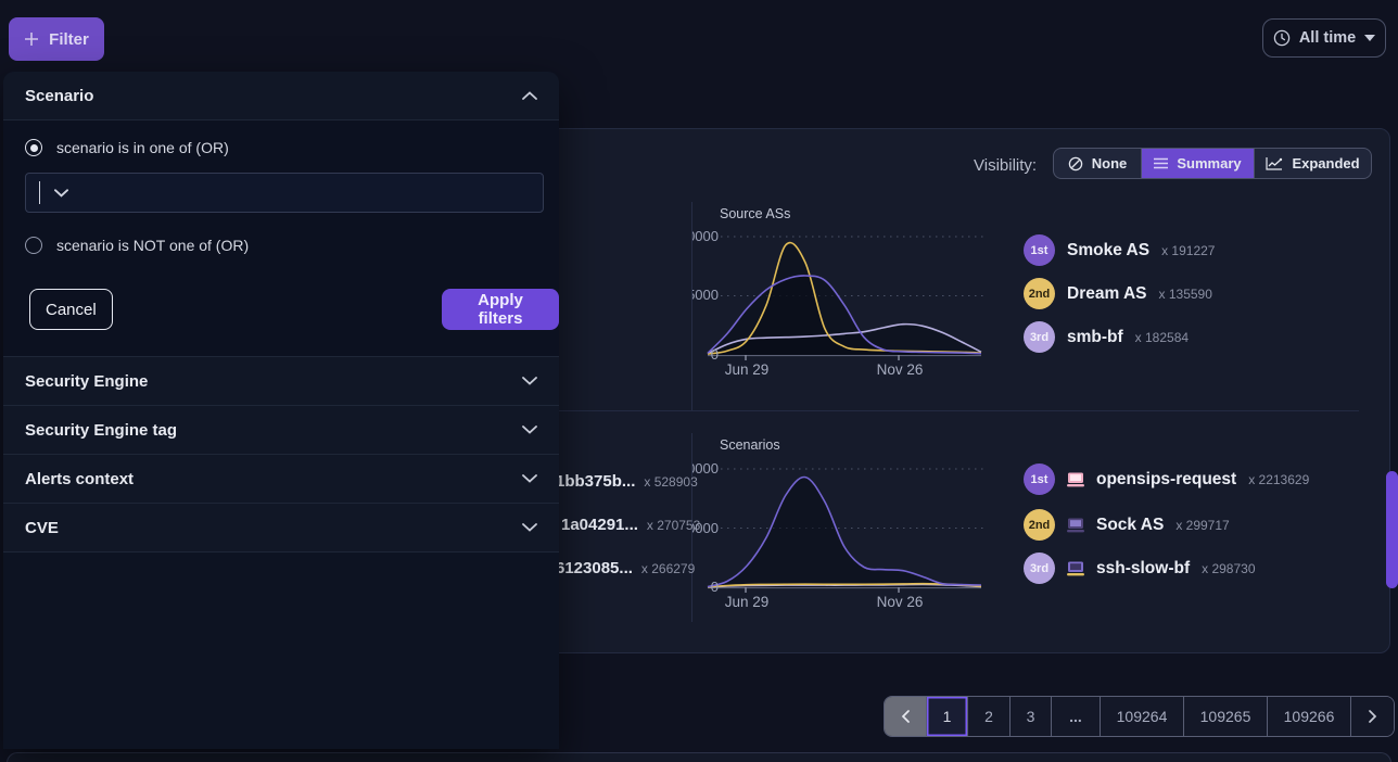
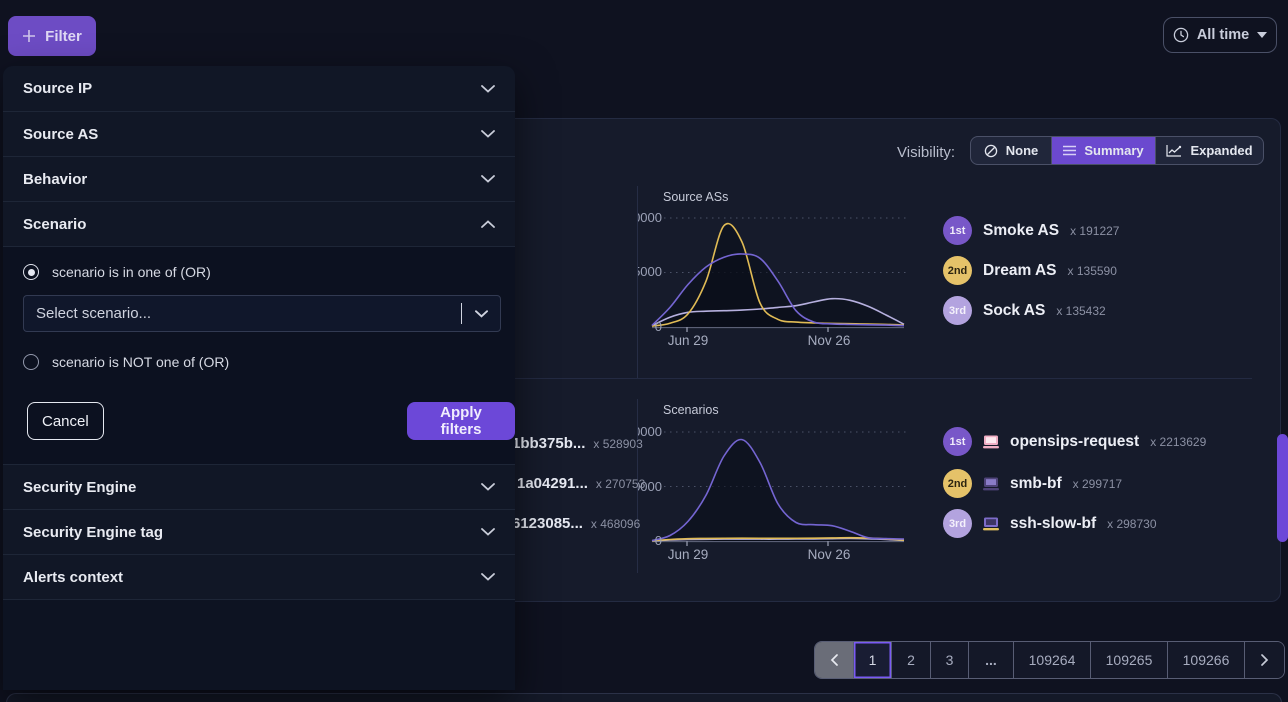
  Filter
  All time
  Visibility:
  None
  Summary
  Expanded
  Source ASs
  000
  0
  Jun 29
  Nov 26
  1st
  Smoke AS
  x 191227
  2nd
  Dream AS
  x 135590
  3rd
- smb-bf
+ Sock AS
- x 182584
+ x 135432
  Scenarios
  0
  Jun 29
  Nov 26
  1st
  opensips-request
  x 2213629
  2nd
- Sock AS
+ smb-bf
  x 299717
  3rd
  ssh-slow-bf
  x 298730
  1bb375b...
  x 528903
  1a04291...
  x 270753
  6123085...
- x 266279
+ x 468096
  1
  2
  3
  ...
  109264
  109265
  109266
+ Source IP
+ Source AS
+ Behavior
  Scenario
  scenario is in one of (OR)
+ Select scenario...
  scenario is NOT one of (OR)
  Cancel
  Apply filters
  Security Engine
  Security Engine tag
  Alerts context
- CVE
